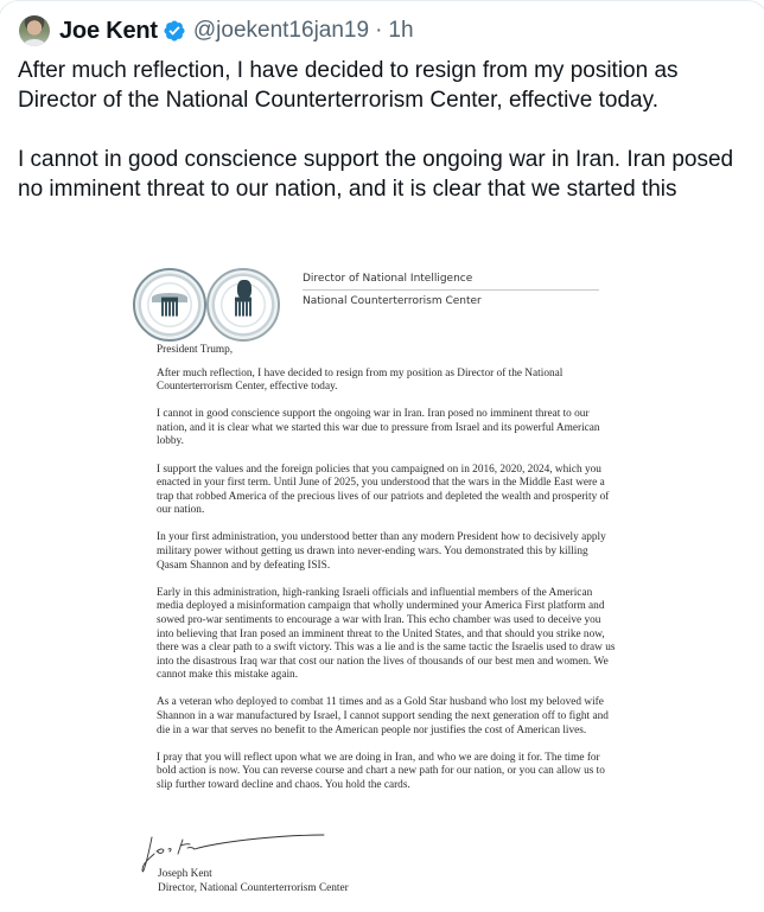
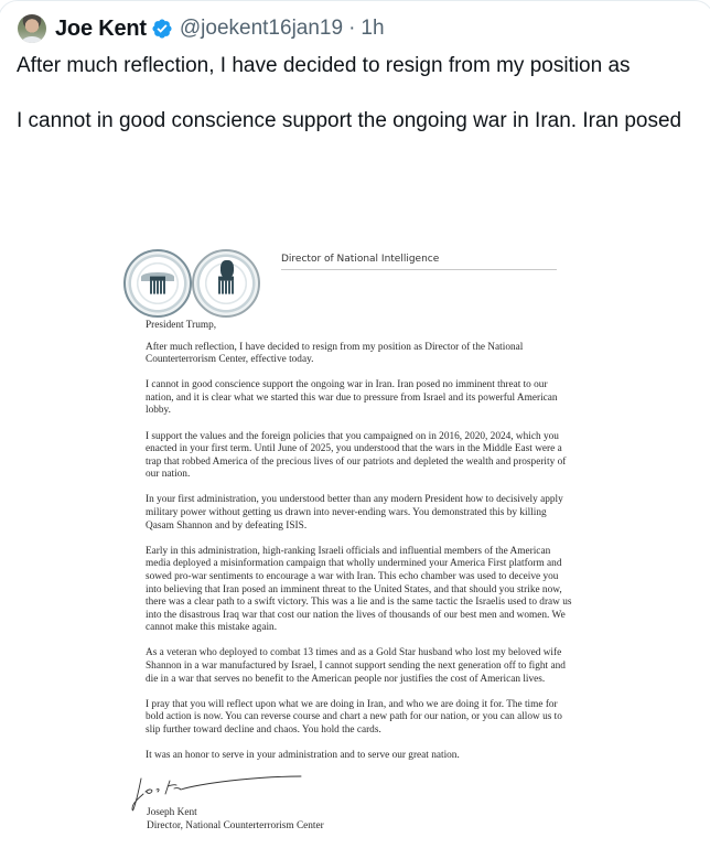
  Joe Kent
  @joekent16jan19
  ·
  1h
  After much reflection, I have decided to resign from my position as
- Director of the National Counterterrorism Center, effective today.
  I cannot in good conscience support the ongoing war in Iran. Iran posed
- no imminent threat to our nation, and it is clear that we started this
  Director of National Intelligence
- National Counterterrorism Center
  President Trump,
  After much reflection, I have decided to resign from my position as Director of the National Counterterrorism Center, effective today.
  I cannot in good conscience support the ongoing war in Iran. Iran posed no imminent threat to our nation, and it is clear what we started this war due to pressure from Israel and its powerful American lobby.
  I support the values and the foreign policies that you campaigned on in 2016, 2020, 2024, which you enacted in your first term. Until June of 2025, you understood that the wars in the Middle East were a trap that robbed America of the precious lives of our patriots and depleted the wealth and prosperity of our nation.
  In your first administration, you understood better than any modern President how to decisively apply military power without getting us drawn into never-ending wars. You demonstrated this by killing Qasam Shannon and by defeating ISIS.
  Early in this administration, high-ranking Israeli officials and influential members of the American media deployed a misinformation campaign that wholly undermined your America First platform and sowed pro-war sentiments to encourage a war with Iran. This echo chamber was used to deceive you into believing that Iran posed an imminent threat to the United States, and that should you strike now, there was a clear path to a swift victory. This was a lie and is the same tactic the Israelis used to draw us into the disastrous Iraq war that cost our nation the lives of thousands of our best men and women. We cannot make this mistake again.
- As a veteran who deployed to combat 11 times and as a Gold Star husband who lost my beloved wife Shannon in a war manufactured by Israel, I cannot support sending the next generation off to fight and die in a war that serves no benefit to the American people nor justifies the cost of American lives.
+ As a veteran who deployed to combat 13 times and as a Gold Star husband who lost my beloved wife Shannon in a war manufactured by Israel, I cannot support sending the next generation off to fight and die in a war that serves no benefit to the American people nor justifies the cost of American lives.
  I pray that you will reflect upon what we are doing in Iran, and who we are doing it for. The time for bold action is now. You can reverse course and chart a new path for our nation, or you can allow us to slip further toward decline and chaos. You hold the cards.
+ It was an honor to serve in your administration and to serve our great nation.
  Joseph Kent
  Director, National Counterterrorism Center
